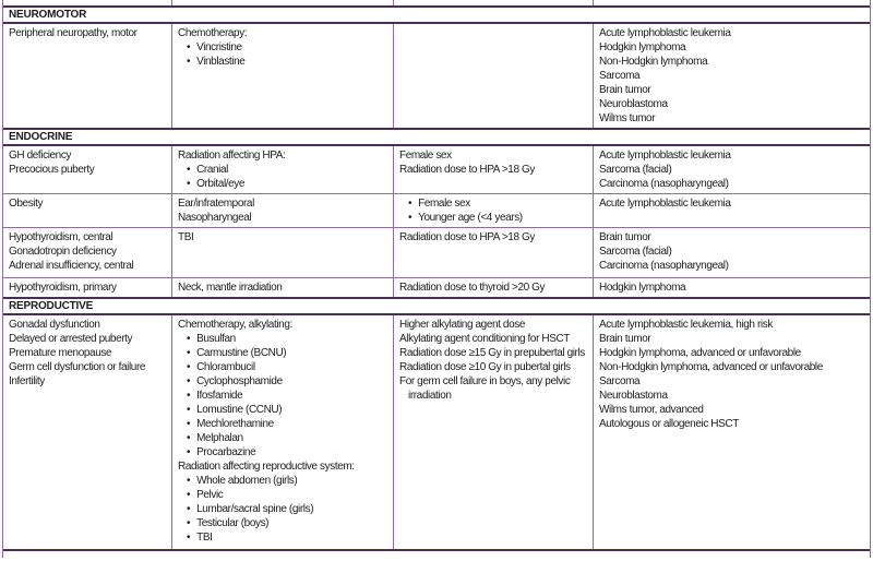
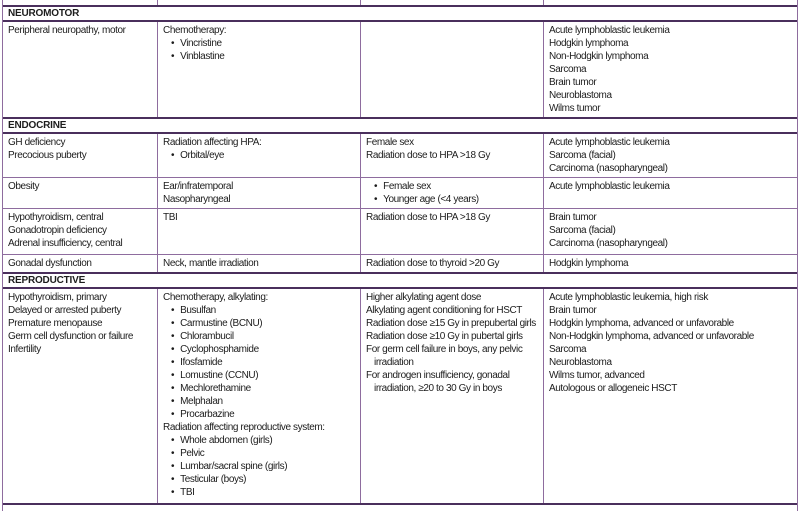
  NEUROMOTOR
  Peripheral neuropathy, motor
  Chemotherapy:
  Vincristine
  Vinblastine
  Acute lymphoblastic leukemia
  Hodgkin lymphoma
  Non-Hodgkin lymphoma
  Sarcoma
  Brain tumor
  Neuroblastoma
  Wilms tumor
  ENDOCRINE
  GH deficiency
  Precocious puberty
  Radiation affecting HPA:
- Cranial
  Orbital/eye
  Female sex
  Radiation dose to HPA >18 Gy
  Acute lymphoblastic leukemia
  Sarcoma (facial)
  Carcinoma (nasopharyngeal)
  Obesity
  Ear/infratemporal
  Nasopharyngeal
  Female sex
  Younger age (<4 years)
  Acute lymphoblastic leukemia
  Hypothyroidism, central
  Gonadotropin deficiency
  Adrenal insufficiency, central
  TBI
  Radiation dose to HPA >18 Gy
  Brain tumor
  Sarcoma (facial)
  Carcinoma (nasopharyngeal)
- Hypothyroidism, primary
+ Gonadal dysfunction
  Neck, mantle irradiation
  Radiation dose to thyroid >20 Gy
  Hodgkin lymphoma
  REPRODUCTIVE
- Gonadal dysfunction
+ Hypothyroidism, primary
  Delayed or arrested puberty
  Premature menopause
  Germ cell dysfunction or failure
  Infertility
  Chemotherapy, alkylating:
  Busulfan
  Carmustine (BCNU)
  Chlorambucil
  Cyclophosphamide
  Ifosfamide
  Lomustine (CCNU)
  Mechlorethamine
  Melphalan
  Procarbazine
  Radiation affecting reproductive system:
  Whole abdomen (girls)
  Pelvic
  Lumbar/sacral spine (girls)
  Testicular (boys)
  TBI
  Higher alkylating agent dose
  Alkylating agent conditioning for HSCT
  Radiation dose ≥15 Gy in prepubertal girls
  Radiation dose ≥10 Gy in pubertal girls
  For germ cell failure in boys, any pelvic irradiation
+ For androgen insufficiency, gonadal irradiation, ≥20 to 30 Gy in boys
  Acute lymphoblastic leukemia, high risk
  Brain tumor
  Hodgkin lymphoma, advanced or unfavorable
  Non-Hodgkin lymphoma, advanced or unfavorable
  Sarcoma
  Neuroblastoma
  Wilms tumor, advanced
  Autologous or allogeneic HSCT
